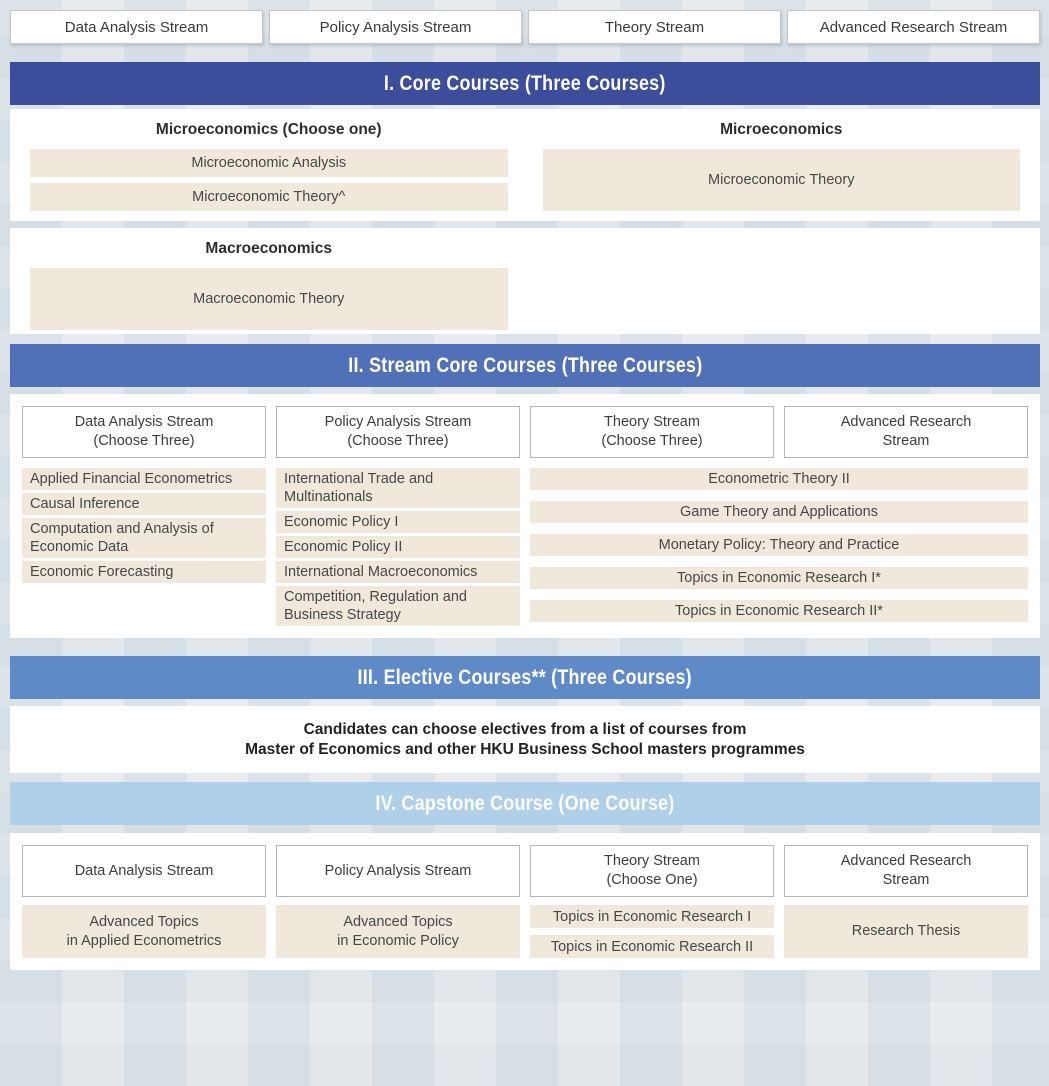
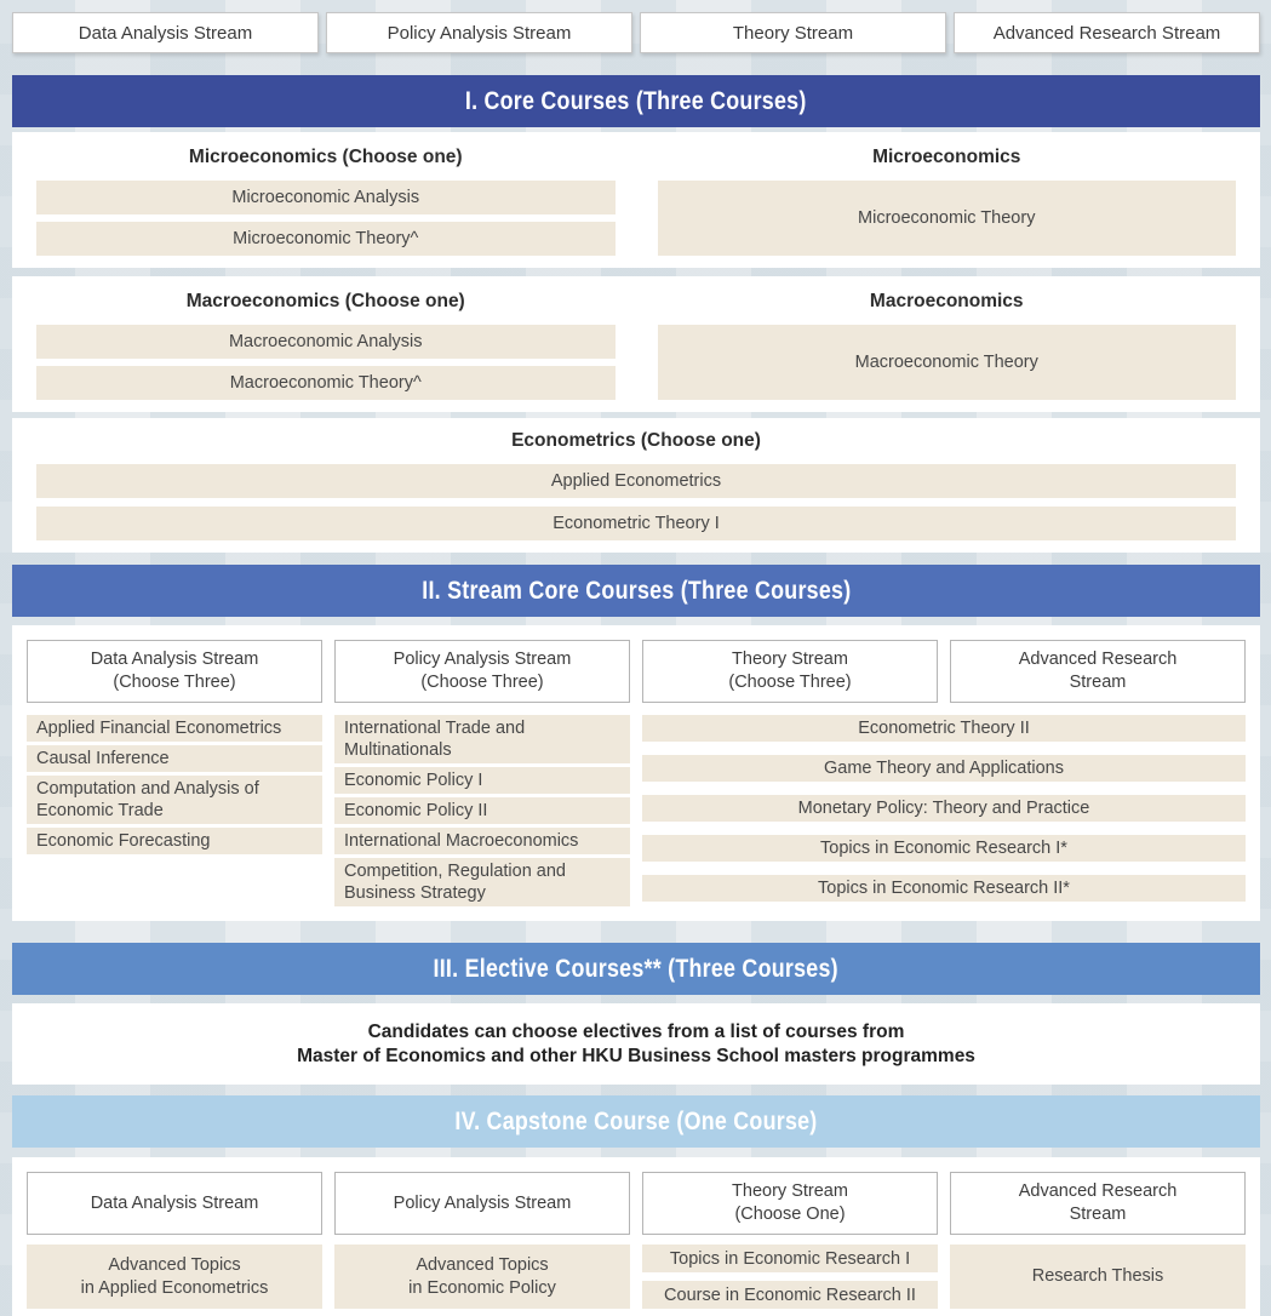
  Data Analysis Stream
  Policy Analysis Stream
  Theory Stream
  Advanced Research Stream
  I. Core Courses (Three Courses)
  Microeconomics (Choose one)
  Microeconomic Analysis
  Microeconomic Theory^
  Microeconomics
  Microeconomic Theory
+ Macroeconomics (Choose one)
+ Macroeconomic Analysis
+ Macroeconomic Theory^
  Macroeconomics
  Macroeconomic Theory
+ Econometrics (Choose one)
+ Applied Econometrics
+ Econometric Theory I
  II. Stream Core Courses (Three Courses)
  Data Analysis Stream
  (Choose Three)
  Policy Analysis Stream
  (Choose Three)
  Theory Stream
  (Choose Three)
  Advanced Research
  Stream
  Applied Financial Econometrics
  Causal Inference
- Computation and Analysis of Economic Data
+ Computation and Analysis of Economic Trade
  Economic Forecasting
  International Trade and Multinationals
  Economic Policy I
  Economic Policy II
  International Macroeconomics
  Competition, Regulation and Business Strategy
  Econometric Theory II
  Game Theory and Applications
  Monetary Policy: Theory and Practice
  Topics in Economic Research I*
  Topics in Economic Research II*
  III. Elective Courses** (Three Courses)
  Candidates can choose electives from a list of courses from
  Master of Economics and other HKU Business School masters programmes
  IV. Capstone Course (One Course)
  Data Analysis Stream
  Policy Analysis Stream
  Theory Stream
  (Choose One)
  Advanced Research
  Stream
  Advanced Topics
  in Applied Econometrics
  Advanced Topics
  in Economic Policy
  Topics in Economic Research I
- Topics in Economic Research II
+ Course in Economic Research II
  Research Thesis
